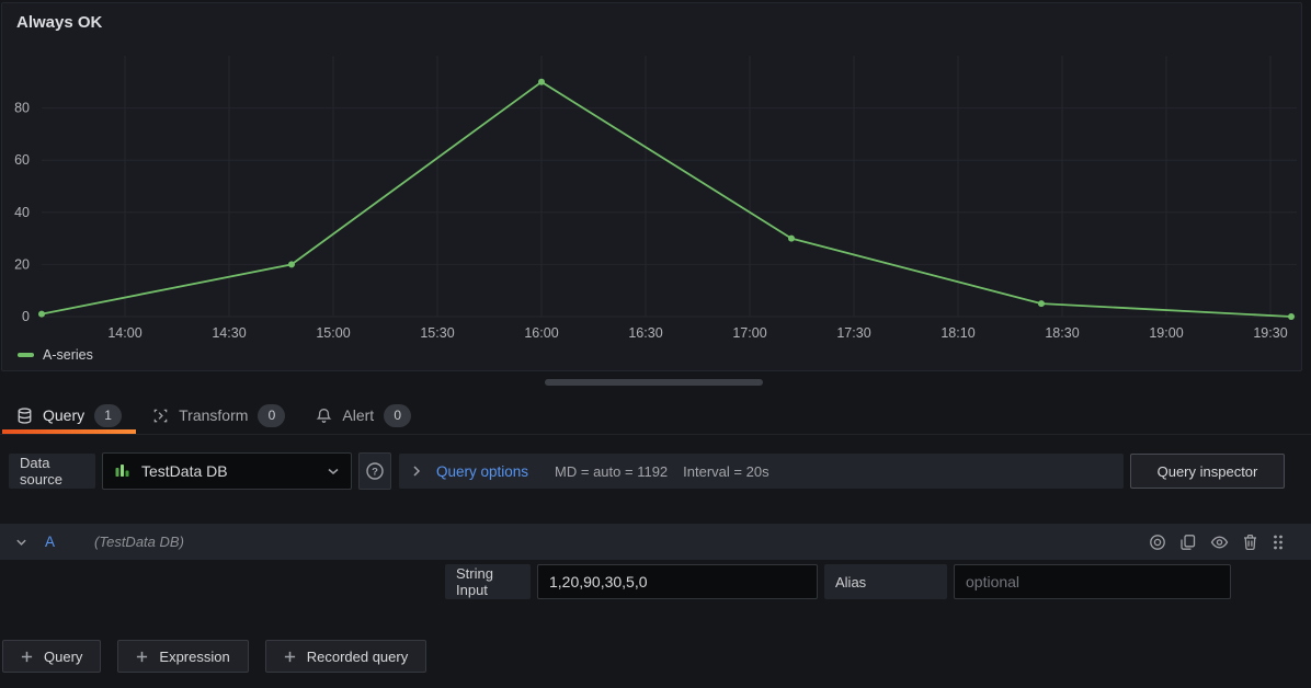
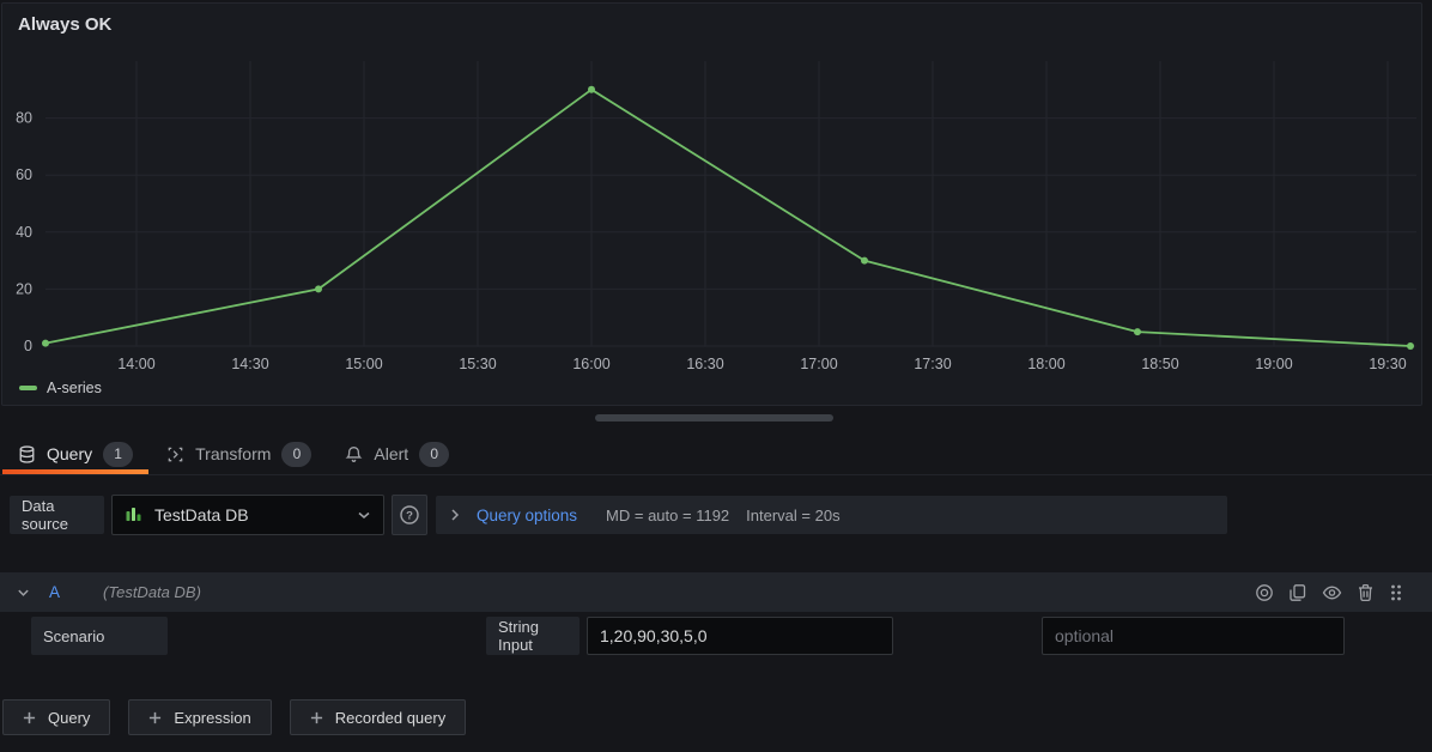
  0
  20
  40
  60
  80
  14:00
  14:30
  15:00
  15:30
  16:00
  16:30
  17:00
  17:30
- 18:10
+ 18:00
- 18:30
+ 18:50
  19:00
  19:30
  Always OK
  A-series
  Query
  1
  Transform
  0
  Alert
  0
  Data source
  TestData DB
  ?
  Query options
  MD = auto = 1192
  Interval = 20s
- Query inspector
  A
  (TestData DB)
+ Scenario
  String Input
  1,20,90,30,5,0
- Alias
  optional
  Query
  Expression
  Recorded query
